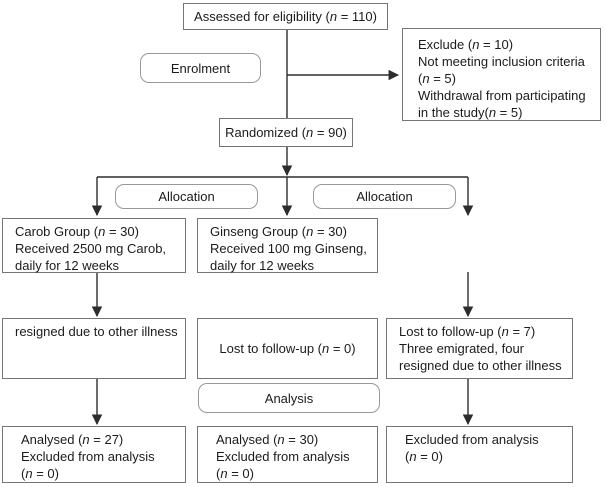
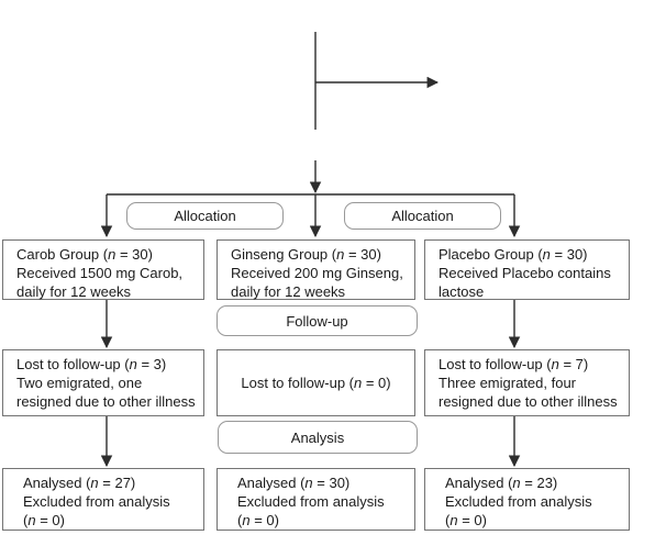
- Assessed for eligibility (n = 110)
- Enrolment
- Exclude (n = 10)
- Not meeting inclusion criteria (n = 5)
- Withdrawal from participating in the study(n = 5)
- Randomized (n = 90)
  Allocation
  Allocation
  Carob Group (n = 30)
- Received 2500 mg Carob,
+ Received 1500 mg Carob,
  daily for 12 weeks
  Ginseng Group (n = 30)
- Received 100 mg Ginseng,
+ Received 200 mg Ginseng,
  daily for 12 weeks
+ Placebo Group (n = 30)
+ Received Placebo contains
+ lactose
+ Follow-up
+ Lost to follow-up (n = 3)
+ Two emigrated, one
  resigned due to other illness
  Lost to follow-up (n = 0)
  Lost to follow-up (n = 7)
  Three emigrated, four
  resigned due to other illness
  Analysis
  Analysed (n = 27)
  Excluded from analysis
  (n = 0)
  Analysed (n = 30)
  Excluded from analysis
  (n = 0)
+ Analysed (n = 23)
  Excluded from analysis
  (n = 0)
